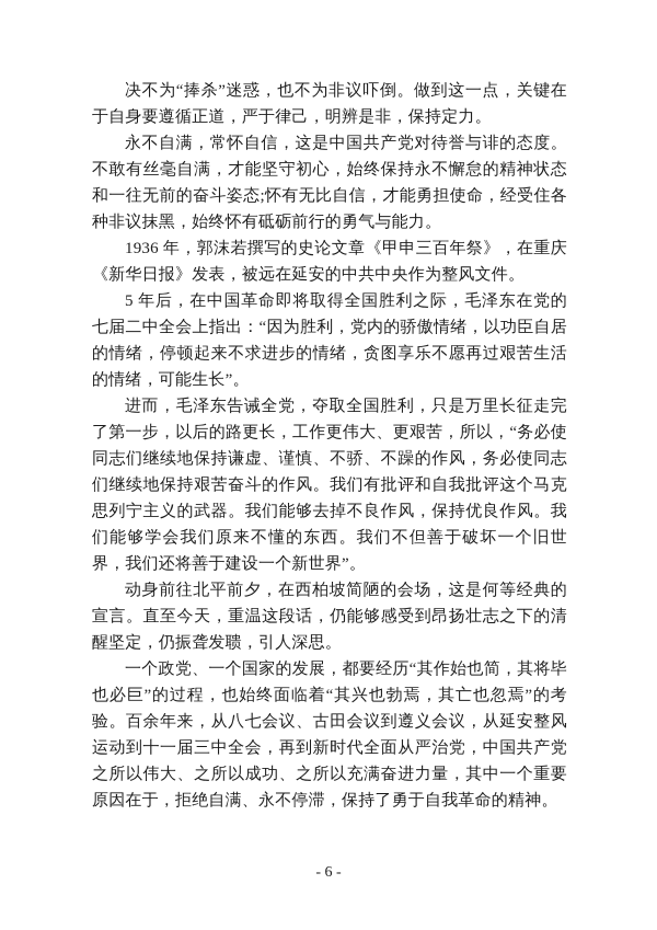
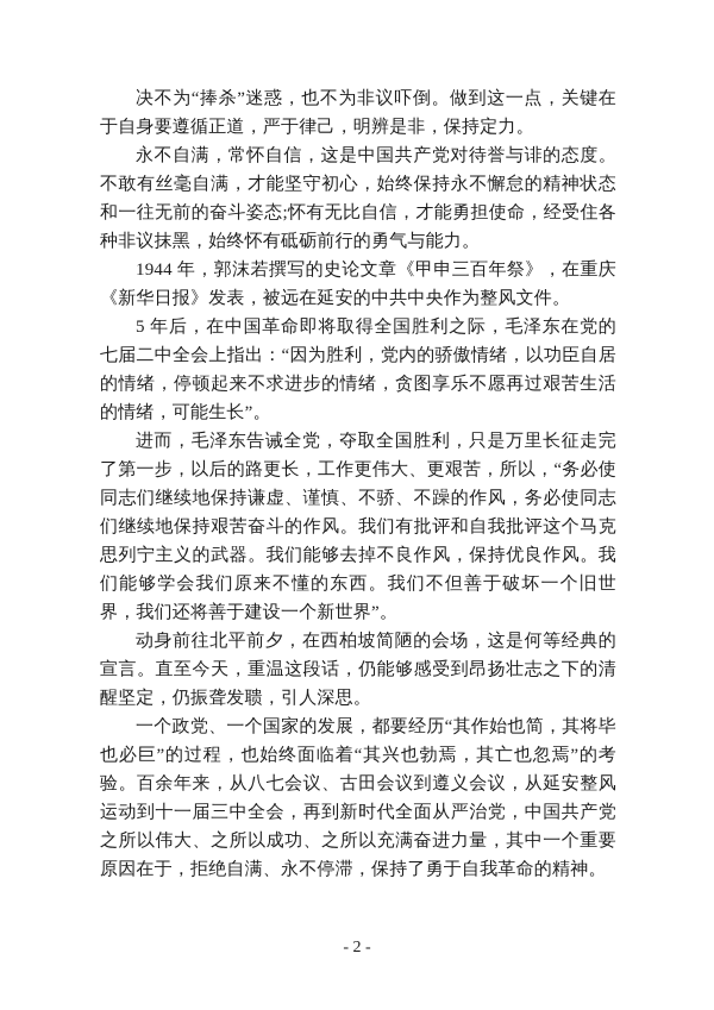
  决不为“捧杀”迷惑，也不为非议吓倒。做到这一点，关键在于自身要遵循正道，严于律己，明辨是非，保持定力。
  永不自满，常怀自信，这是中国共产党对待誉与诽的态度。不敢有丝毫自满，才能坚守初心，始终保持永不懈怠的精神状态和一往无前的奋斗姿态;怀有无比自信，才能勇担使命，经受住各种非议抹黑，始终怀有砥砺前行的勇气与能力。
- 1936 年，郭沫若撰写的史论文章《甲申三百年祭》，在重庆《新华日报》发表，被远在延安的中共中央作为整风文件。
+ 1944 年，郭沫若撰写的史论文章《甲申三百年祭》，在重庆《新华日报》发表，被远在延安的中共中央作为整风文件。
  5 年后，在中国革命即将取得全国胜利之际，毛泽东在党的七届二中全会上指出：“因为胜利，党内的骄傲情绪，以功臣自居的情绪，停顿起来不求进步的情绪，贪图享乐不愿再过艰苦生活的情绪，可能生长”。
  进而，毛泽东告诫全党，夺取全国胜利，只是万里长征走完了第一步，以后的路更长，工作更伟大、更艰苦，所以，“务必使同志们继续地保持谦虚、谨慎、不骄、不躁的作风，务必使同志们继续地保持艰苦奋斗的作风。我们有批评和自我批评这个马克思列宁主义的武器。我们能够去掉不良作风，保持优良作风。我们能够学会我们原来不懂的东西。我们不但善于破坏一个旧世界，我们还将善于建设一个新世界”。
  动身前往北平前夕，在西柏坡简陋的会场，这是何等经典的宣言。直至今天，重温这段话，仍能够感受到昂扬壮志之下的清醒坚定，仍振聋发聩，引人深思。
  一个政党、一个国家的发展，都要经历“其作始也简，其将毕也必巨”的过程，也始终面临着“其兴也勃焉，其亡也忽焉”的考验。百余年来，从八七会议、古田会议到遵义会议，从延安整风运动到十一届三中全会，再到新时代全面从严治党，中国共产党之所以伟大、之所以成功、之所以充满奋进力量，其中一个重要原因在于，拒绝自满、永不停滞，保持了勇于自我革命的精神。
- - 6 -
+ - 2 -
